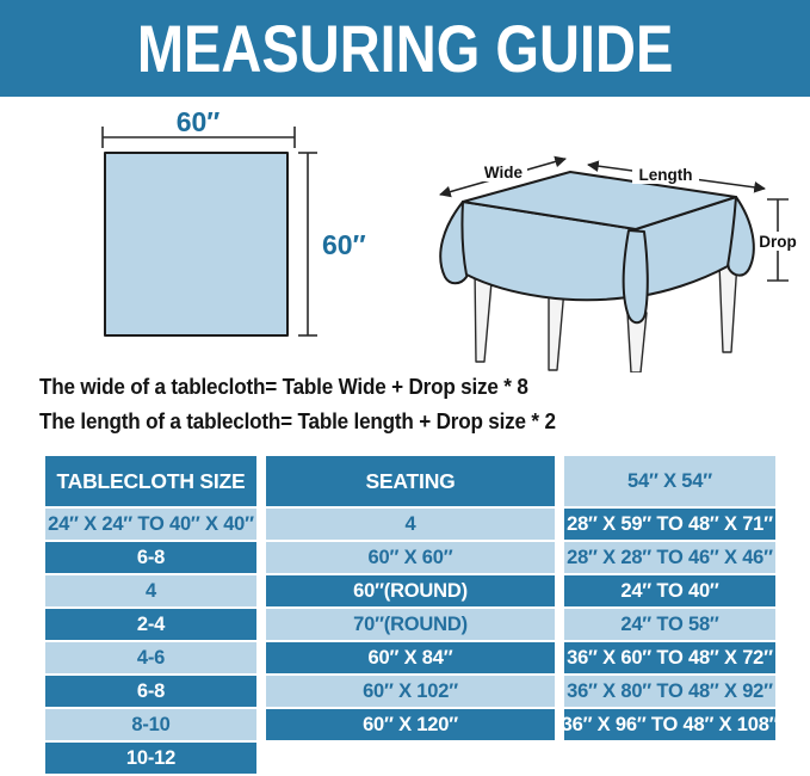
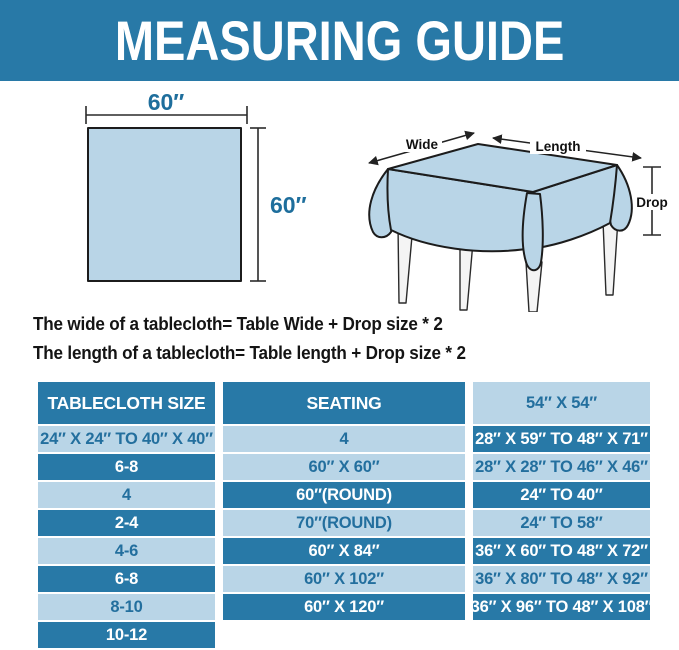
  MEASURING GUIDE
  60″
  60″
  Wide
  Length
  Drop
- The wide of a tablecloth= Table Wide + Drop size * 8
+ The wide of a tablecloth= Table Wide + Drop size * 2
  The length of a tablecloth= Table length + Drop size * 2
  TABLECLOTH SIZE
  SEATING
  54″ X 54″
  24″ X 24″ TO 40″ X 40″
  4
  28″ X 59″ TO 48″ X 71″
  6-8
  60″ X 60″
  28″ X 28″ TO 46″ X 46″
  4
  60″(ROUND)
  24″ TO 40″
  2-4
  70″(ROUND)
  24″ TO 58″
  4-6
  60″ X 84″
  36″ X 60″ TO 48″ X 72″
  6-8
  60″ X 102″
  36″ X 80″ TO 48″ X 92″
  8-10
  60″ X 120″
  36″ X 96″ TO 48″ X 108″
  10-12
